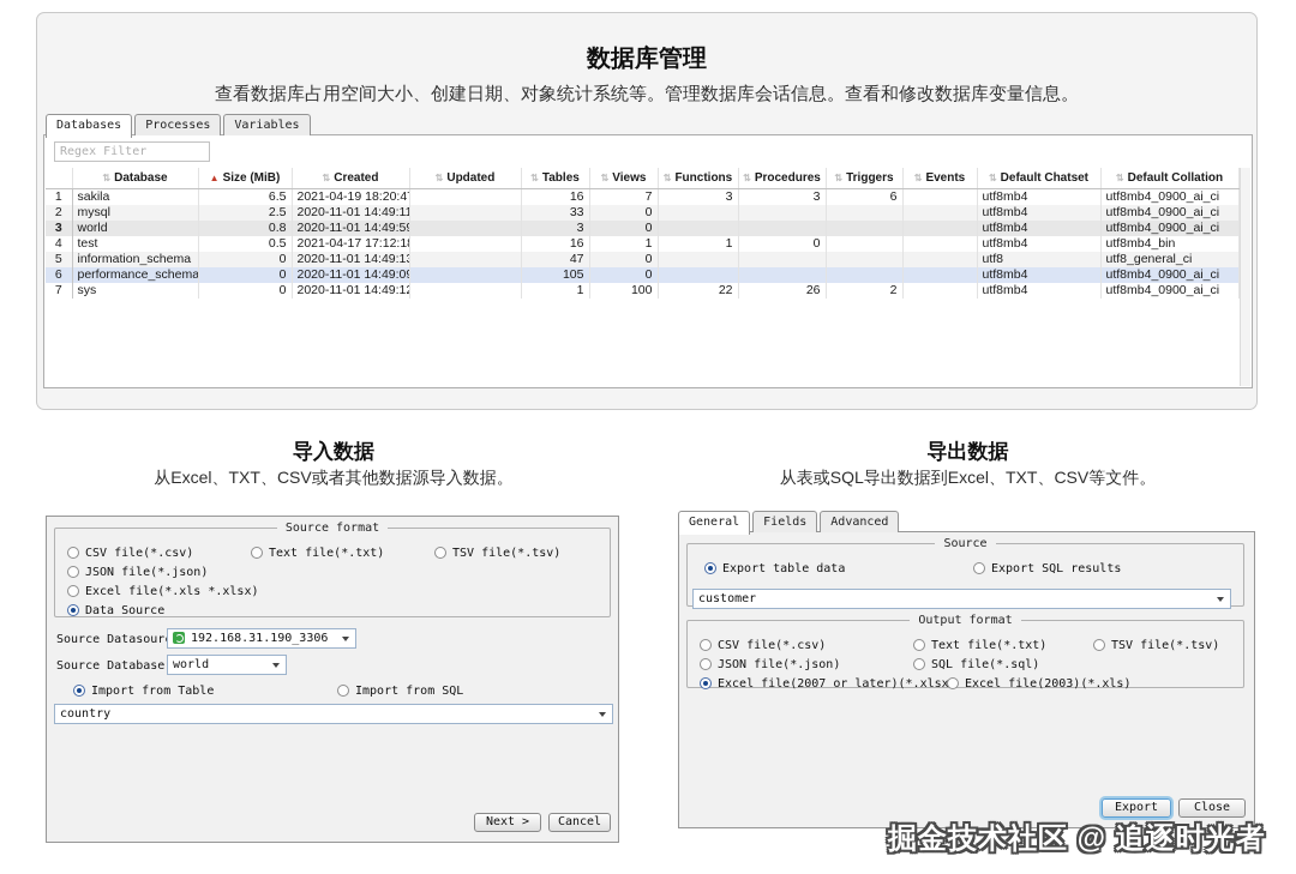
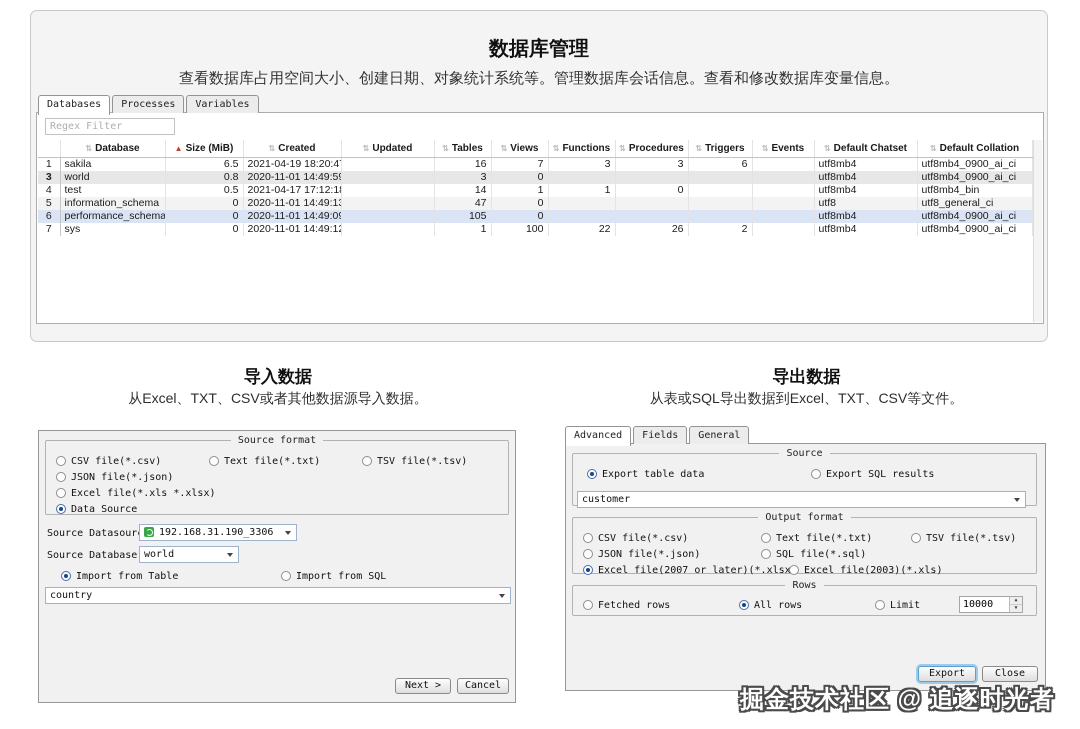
  数据库管理
  查看数据库占用空间大小、创建日期、对象统计系统等。管理数据库会话信息。查看和修改数据库变量信息。
  Databases
  Processes
  Variables
  Regex Filter
  	⇅ Database	▲ Size (MiB)	⇅ Created	⇅ Updated	⇅ Tables	⇅ Views	⇅ Functions	⇅ Procedures	⇅ Triggers	⇅ Events	⇅ Default Chatset	⇅ Default Collation
  1	sakila	6.5	2021-04-19 18:20:4		16	7	3	3	6		utf8mb4	utf8mb4_0900_ai_ci
- 2	mysql	2.5	2020-11-01 14:49:11		33	0					utf8mb4	utf8mb4_0900_ai_ci
  3	world	0.8	2020-11-01 14:49:5		3	0					utf8mb4	utf8mb4_0900_ai_ci
- 4	test	0.5	2021-04-17 17:12:1		16	1	1	0			utf8mb4	utf8mb4_bin
+ 4	test	0.5	2021-04-17 17:12:1		14	1	1	0			utf8mb4	utf8mb4_bin
  5	information_schema	0	2020-11-01 14:49:1		47	0					utf8	utf8_general_ci
  6	performance_schema	0	2020-11-01 14:49:0		105	0					utf8mb4	utf8mb4_0900_ai_ci
  7	sys	0	2020-11-01 14:49:1		1	100	22	26	2		utf8mb4	utf8mb4_0900_ai_ci
  导入数据
  从Excel、TXT、CSV或者其他数据源导入数据。
  Source format
  CSV file(*.csv)
  Text file(*.txt)
  TSV file(*.tsv)
  JSON file(*.json)
  Excel file(*.xls *.xlsx)
  Data Source
  Source Datasour
  192.168.31.190_3306
  Source Database
  world
  Import from Table
  Import from SQL
  country
  Next >
  Cancel
  导出数据
  从表或SQL导出数据到Excel、TXT、CSV等文件。
- General
+ Advanced
  Fields
- Advanced
+ General
  Source
  Export table data
  Export SQL results
  customer
  Output format
  CSV file(*.csv)
  Text file(*.txt)
  TSV file(*.tsv)
  JSON file(*.json)
  SQL file(*.sql)
  Excel file(2007 or later)(*.xlsx
  Excel file(2003)(*.xls)
+ Rows
+ Fetched rows
+ All rows
+ Limit
+ 10000
  Export
  Close
  掘金技术社区 @ 追逐时光者
